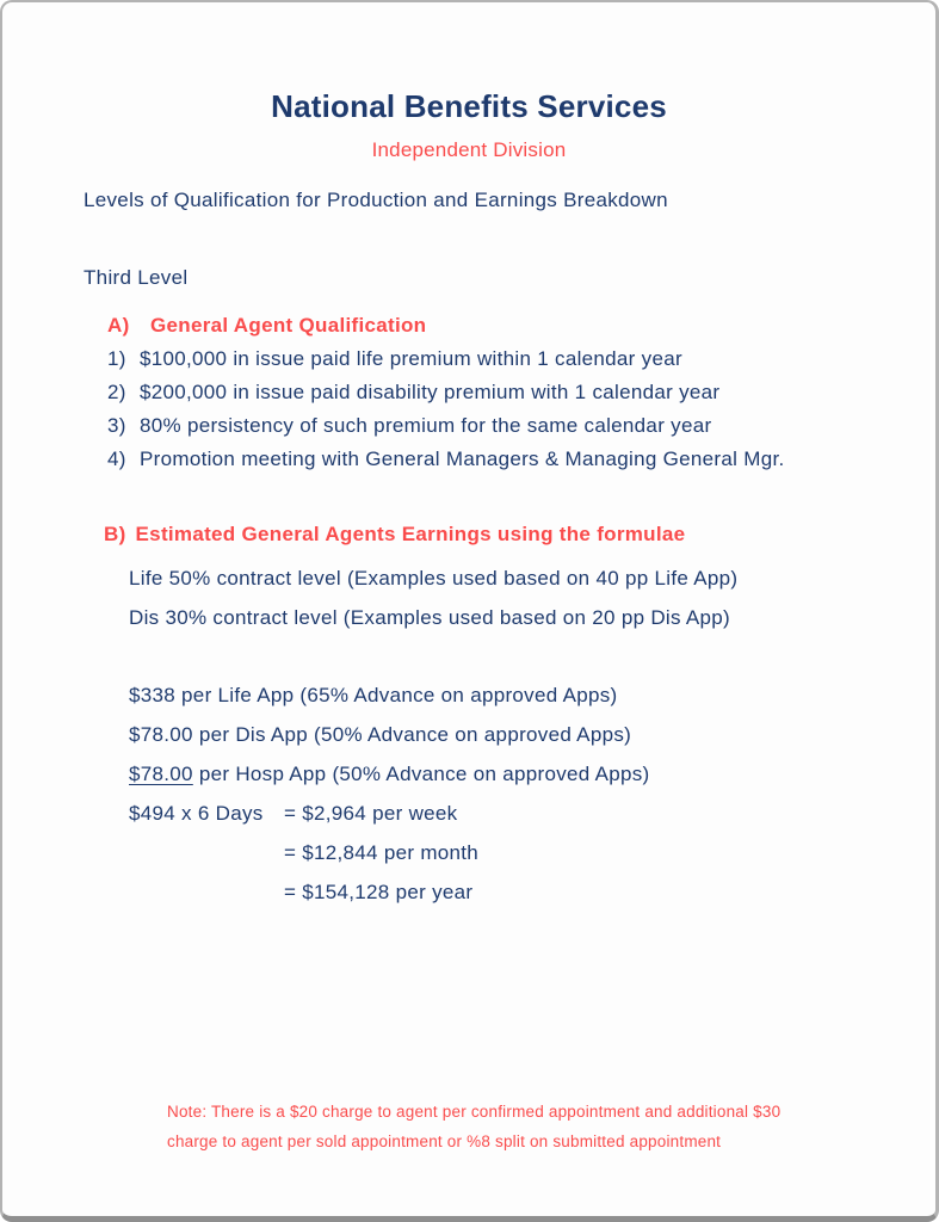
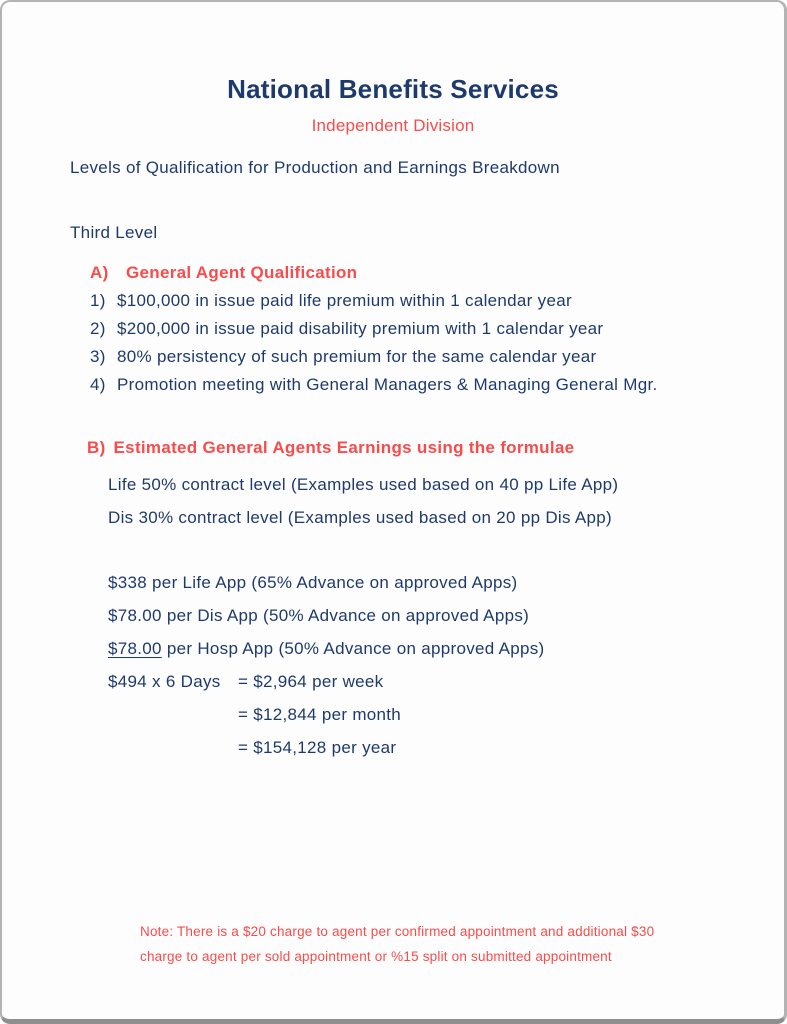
  National Benefits Services
  Independent Division
  Levels of Qualification for Production and Earnings Breakdown
  Third Level
  A)
  General Agent Qualification
  1)
  $100,000 in issue paid life premium within 1 calendar year
  2)
  $200,000 in issue paid disability premium with 1 calendar year
  3)
  80% persistency of such premium for the same calendar year
  4)
  Promotion meeting with General Managers & Managing General Mgr.
  B)
  Estimated General Agents Earnings using the formulae
  Life 50% contract level (Examples used based on 40 pp Life App)
  Dis 30% contract level (Examples used based on 20 pp Dis App)
  $338 per Life App (65% Advance on approved Apps)
  $78.00 per Dis App (50% Advance on approved Apps)
  $78.00 per Hosp App (50% Advance on approved Apps)
  $494 x 6 Days
  = $2,964 per week
  = $12,844 per month
  = $154,128 per year
  Note: There is a $20 charge to agent per confirmed appointment and additional $30
- charge to agent per sold appointment or %8 split on submitted appointment
+ charge to agent per sold appointment or %15 split on submitted appointment
